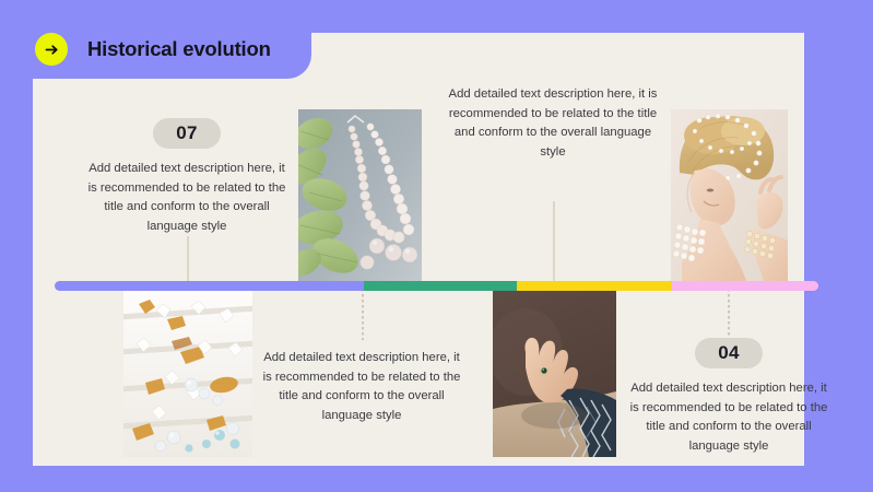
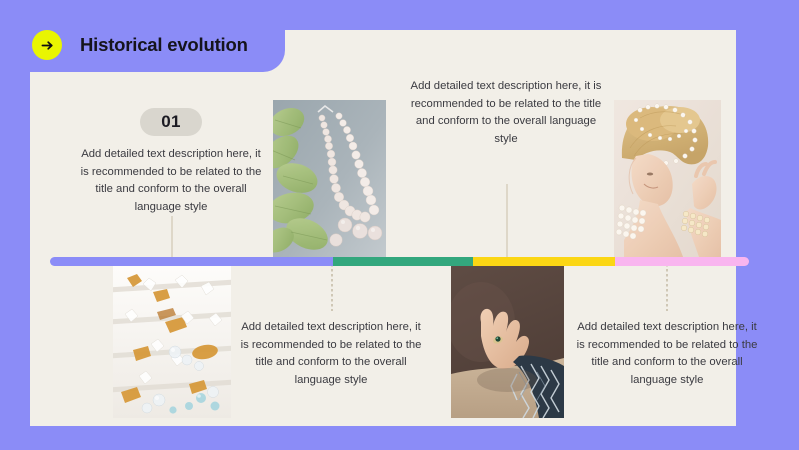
- 07
+ 01
  Add detailed text description here, it is recommended to be related to the title and conform to the overall language style
  Add detailed text description here, it is recommended to be related to the title and conform to the overall language style
  Add detailed text description here, it is recommended to be related to the title and conform to the overall language style
- 04
  Add detailed text description here, it is recommended to be related to the title and conform to the overall language style
  Historical evolution
